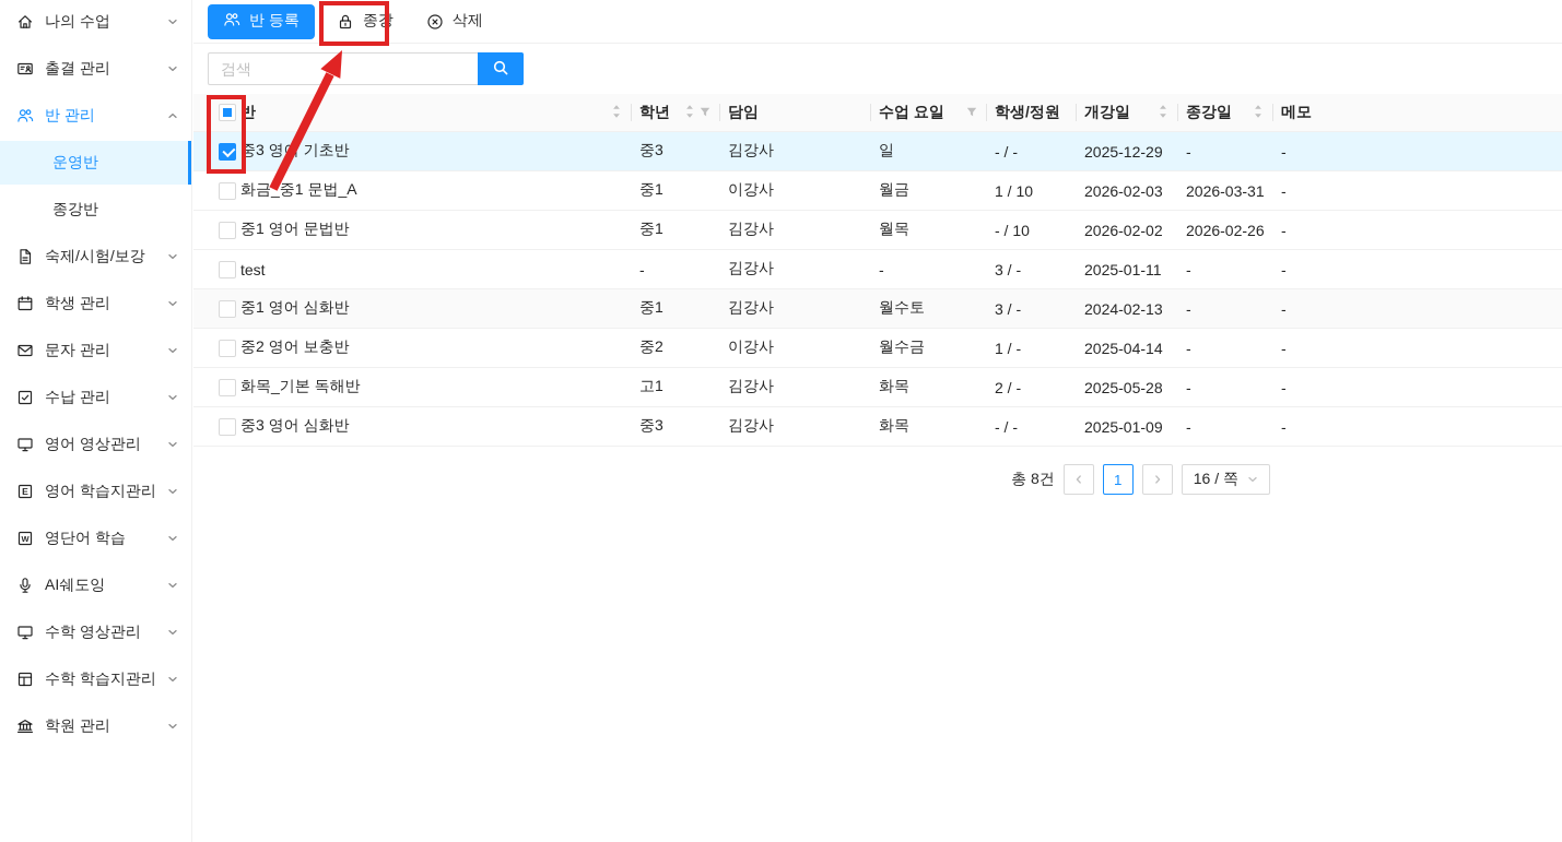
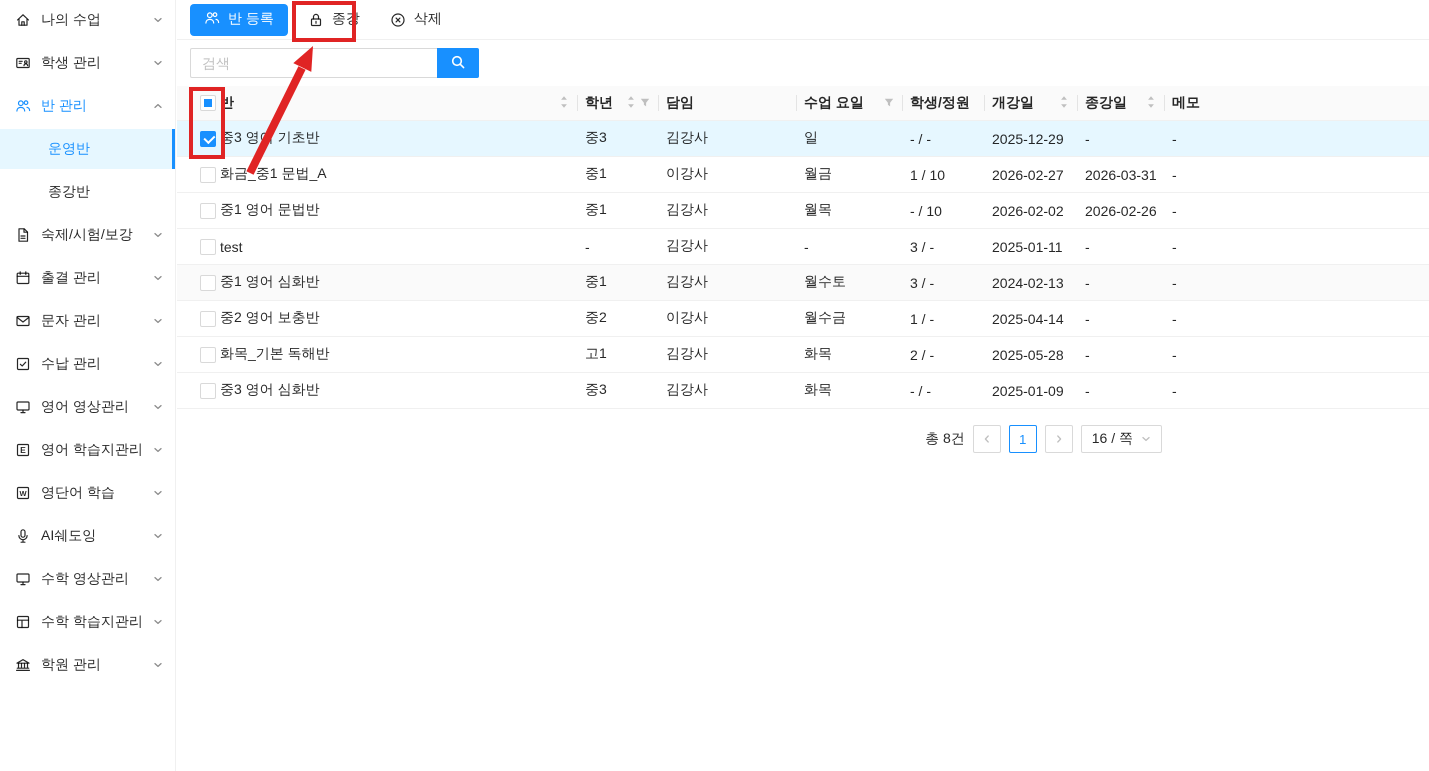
  나의 수업
- 출결 관리
+ 학생 관리
  반 관리
  운영반
  종강반
  숙제/시험/보강
- 학생 관리
+ 출결 관리
  문자 관리
  수납 관리
  영어 영상관리
  E
  영어 학습지관리
  W
  영단어 학습
  AI쉐도잉
  수학 영상관리
  수학 학습지관리
  학원 관리
  반 등록
  종강
  삭제
  검색
  	반	학년	담임	수업 요일	학생/정원	개강일	종강일	메모
  	중3 영 기초반	중3	김강사	일	- / -	2025-12-29	-	-
- 	화금중1 문법_A	중1	이강사	월금	1 / 10	2026-02-03	2026-03-31	-
+ 	화금중1 문법_A	중1	이강사	월금	1 / 10	2026-02-27	2026-03-31	-
  	중1 영어 문법반	중1	김강사	월목	- / 10	2026-02-02	2026-02-26	-
  	test	-	김강사	-	3 / -	2025-01-11	-	-
  	중1 영어 심화반	중1	김강사	월수토	3 / -	2024-02-13	-	-
  	중2 영어 보충반	중2	이강사	월수금	1 / -	2025-04-14	-	-
  	화목_기본 독해반	고1	김강사	화목	2 / -	2025-05-28	-	-
  	중3 영어 심화반	중3	김강사	화목	- / -	2025-01-09	-	-
  총 8건
  1
  16 / 쪽
